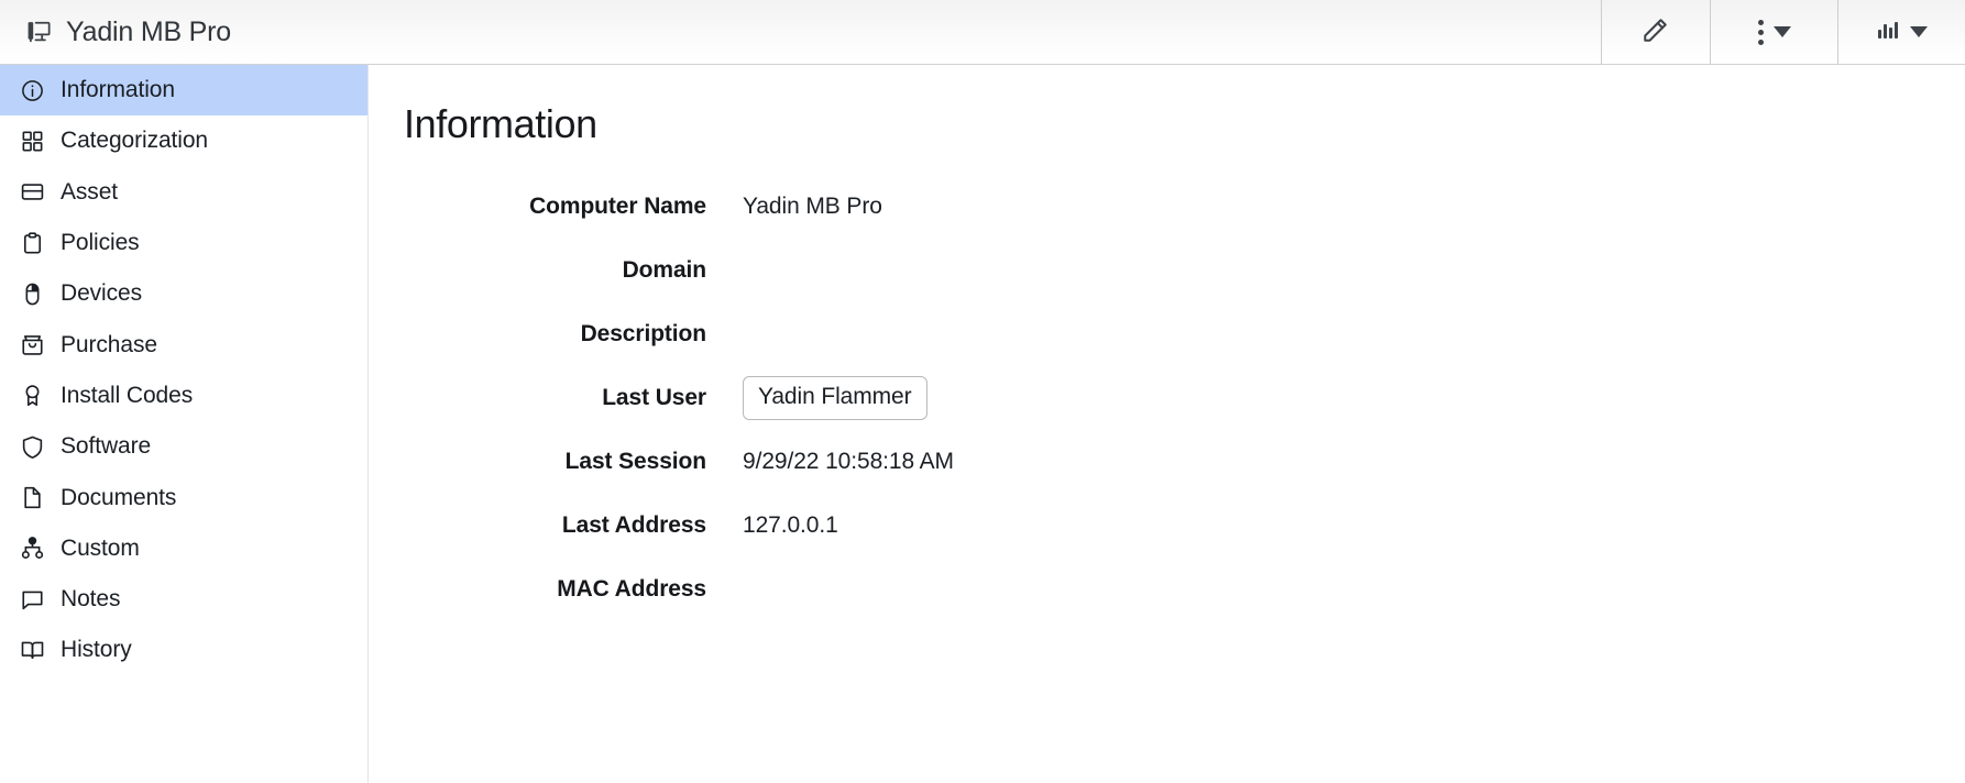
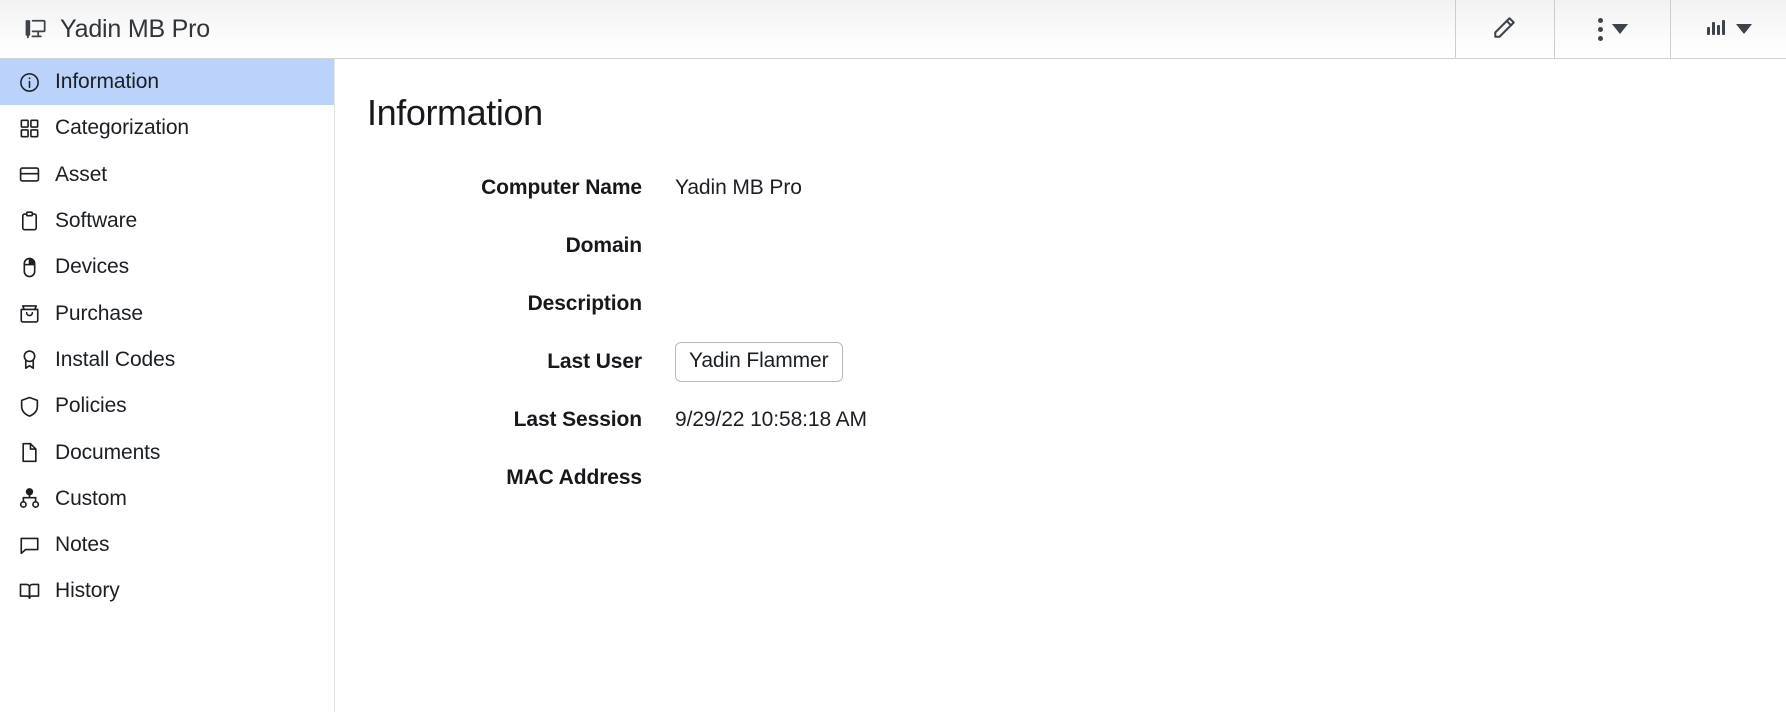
  Yadin MB Pro
  Information
  Categorization
  Asset
- Policies
+ Software
  Devices
  Purchase
  Install Codes
- Software
+ Policies
  Documents
  Custom
  Notes
  History
  Information
  Computer Name
  Yadin MB Pro
  Domain
  Description
  Last User
  Yadin Flammer
  Last Session
  9/29/22 10:58:18 AM
- Last Address
- 127.0.0.1
  MAC Address
